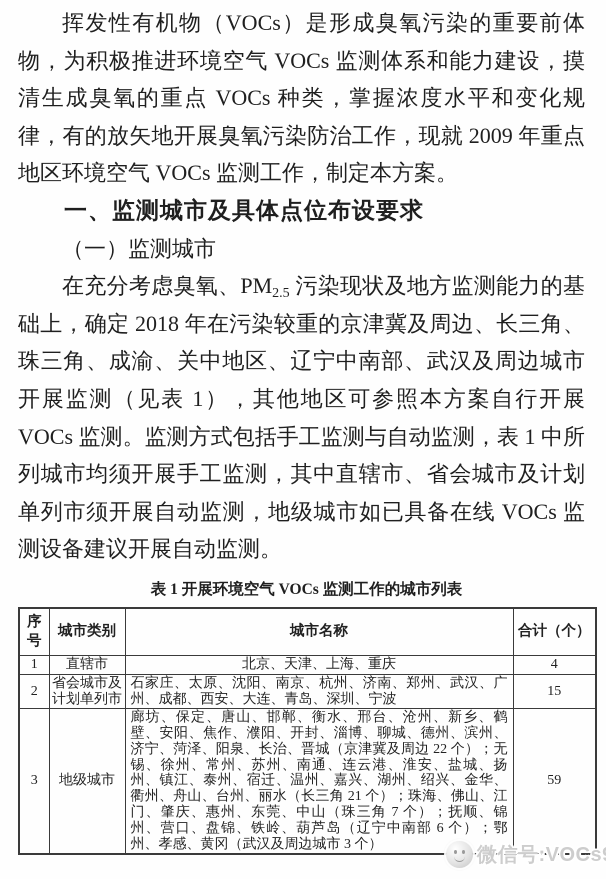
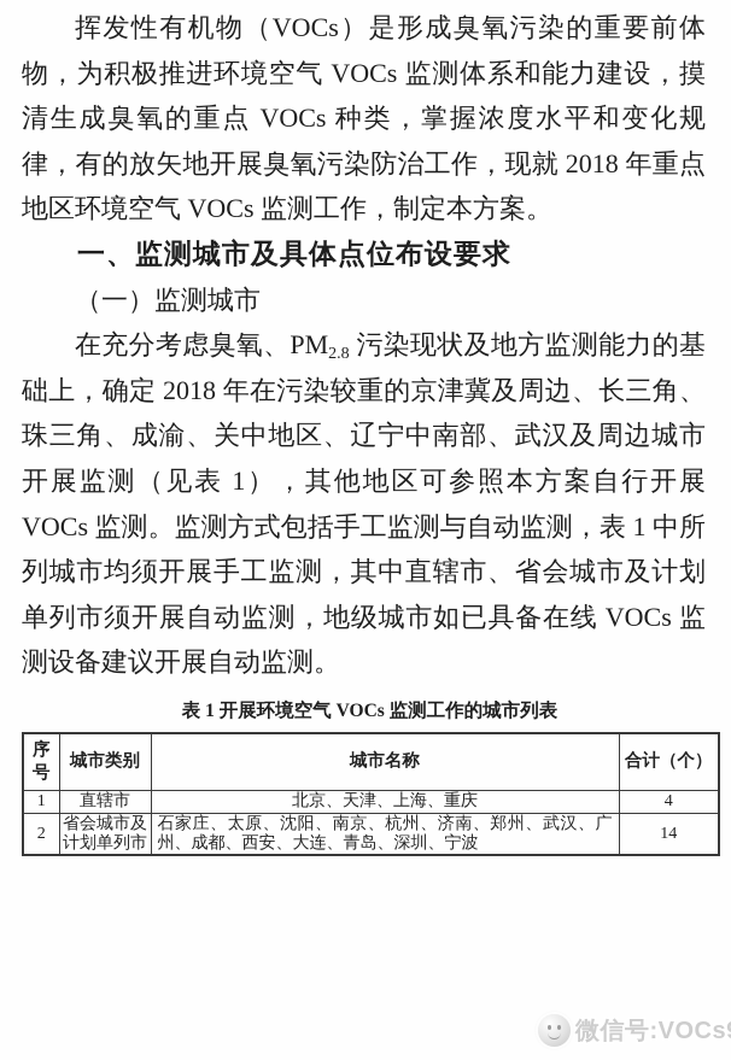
- 挥发性有机物（VOCs）是形成臭氧污染的重要前体物，为积极推进环境空气 VOCs 监测体系和能力建设，摸清生成臭氧的重点 VOCs 种类，掌握浓度水平和变化规律，有的放矢地开展臭氧污染防治工作，现就 2009 年重点地区环境空气 VOCs 监测工作，制定本方案。
+ 挥发性有机物（VOCs）是形成臭氧污染的重要前体物，为积极推进环境空气 VOCs 监测体系和能力建设，摸清生成臭氧的重点 VOCs 种类，掌握浓度水平和变化规律，有的放矢地开展臭氧污染防治工作，现就 2018 年重点地区环境空气 VOCs 监测工作，制定本方案。
  一、监测城市及具体点位布设要求
  （一）监测城市
- 在充分考虑臭氧、PM2.5 污染现状及地方监测能力的基础上，确定 2018 年在污染较重的京津冀及周边、长三角、珠三角、成渝、关中地区、辽宁中南部、武汉及周边城市开展监测（见表 1），其他地区可参照本方案自行开展 VOCs 监测。监测方式包括手工监测与自动监测，表 1 中所列城市均须开展手工监测，其中直辖市、省会城市及计划单列市须开展自动监测，地级城市如已具备在线 VOCs 监测设备建议开展自动监测。
+ 在充分考虑臭氧、PM2.8 污染现状及地方监测能力的基础上，确定 2018 年在污染较重的京津冀及周边、长三角、珠三角、成渝、关中地区、辽宁中南部、武汉及周边城市开展监测（见表 1），其他地区可参照本方案自行开展 VOCs 监测。监测方式包括手工监测与自动监测，表 1 中所列城市均须开展手工监测，其中直辖市、省会城市及计划单列市须开展自动监测，地级城市如已具备在线 VOCs 监测设备建议开展自动监测。
  表 1 开展环境空气 VOCs 监测工作的城市列表
  序号	城市类别	城市名称	合计（个）
  1	直辖市	北京、天津、上海、重庆	4
- 2	省会城市及计划单列市	石家庄、太原、沈阳、南京、杭州、济南、郑州、武汉、广州、成都、西安、大连、青岛、深圳、宁波	15
+ 2	省会城市及计划单列市	石家庄、太原、沈阳、南京、杭州、济南、郑州、武汉、广州、成都、西安、大连、青岛、深圳、宁波	14
- 3	地级城市	廊坊、保定、唐山、邯郸、衡水、邢台、沧州、新乡、鹤壁、安阳、焦作、濮阳、开封、淄博、聊城、德州、滨州、济宁、菏泽、阳泉、长治、晋城（京津冀及周边 22 个）；无锡、徐州、常州、苏州、南通、连云港、淮安、盐城、扬州、镇江、泰州、宿迁、温州、嘉兴、湖州、绍兴、金华、衢州、舟山、台州、丽水（长三角 21 个）；珠海、佛山、江门、肇庆、惠州、东莞、中山（珠三角 7 个）；抚顺、锦州、营口、盘锦、铁岭、葫芦岛（辽宁中南部 6 个）；鄂州、孝感、黄冈（武汉及周边城市 3 个）	59
  微信号:VOCs
